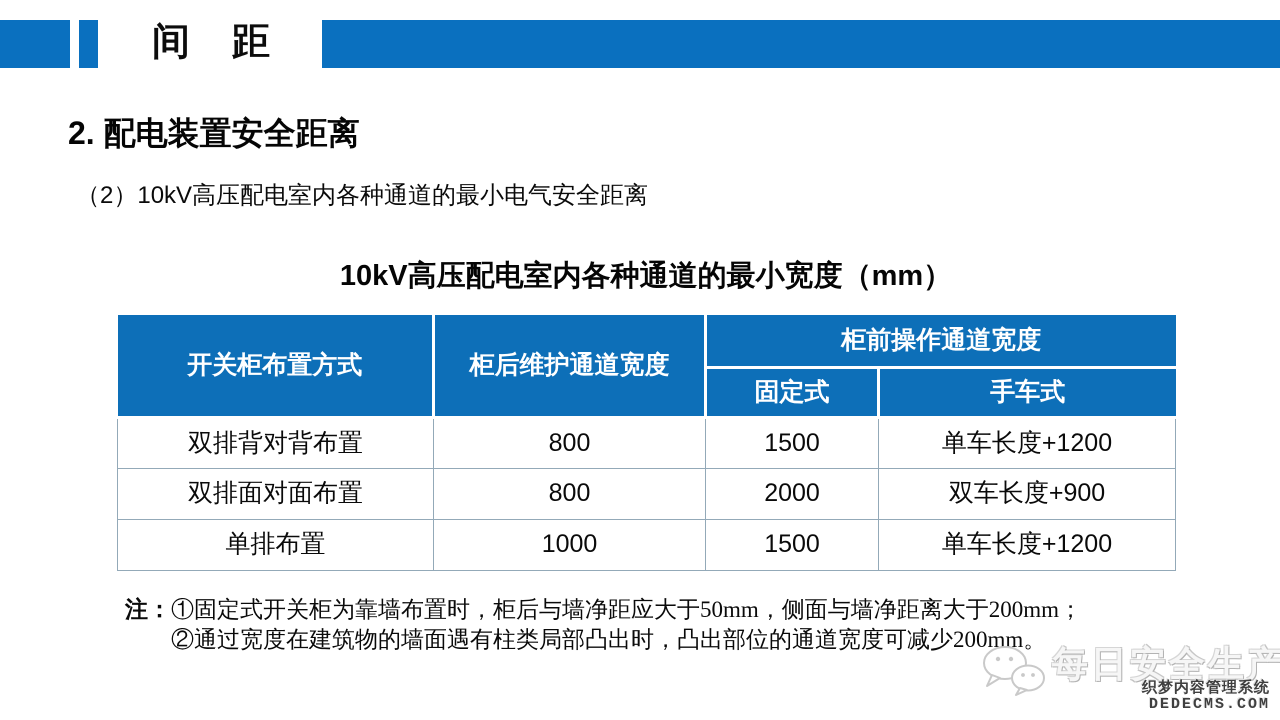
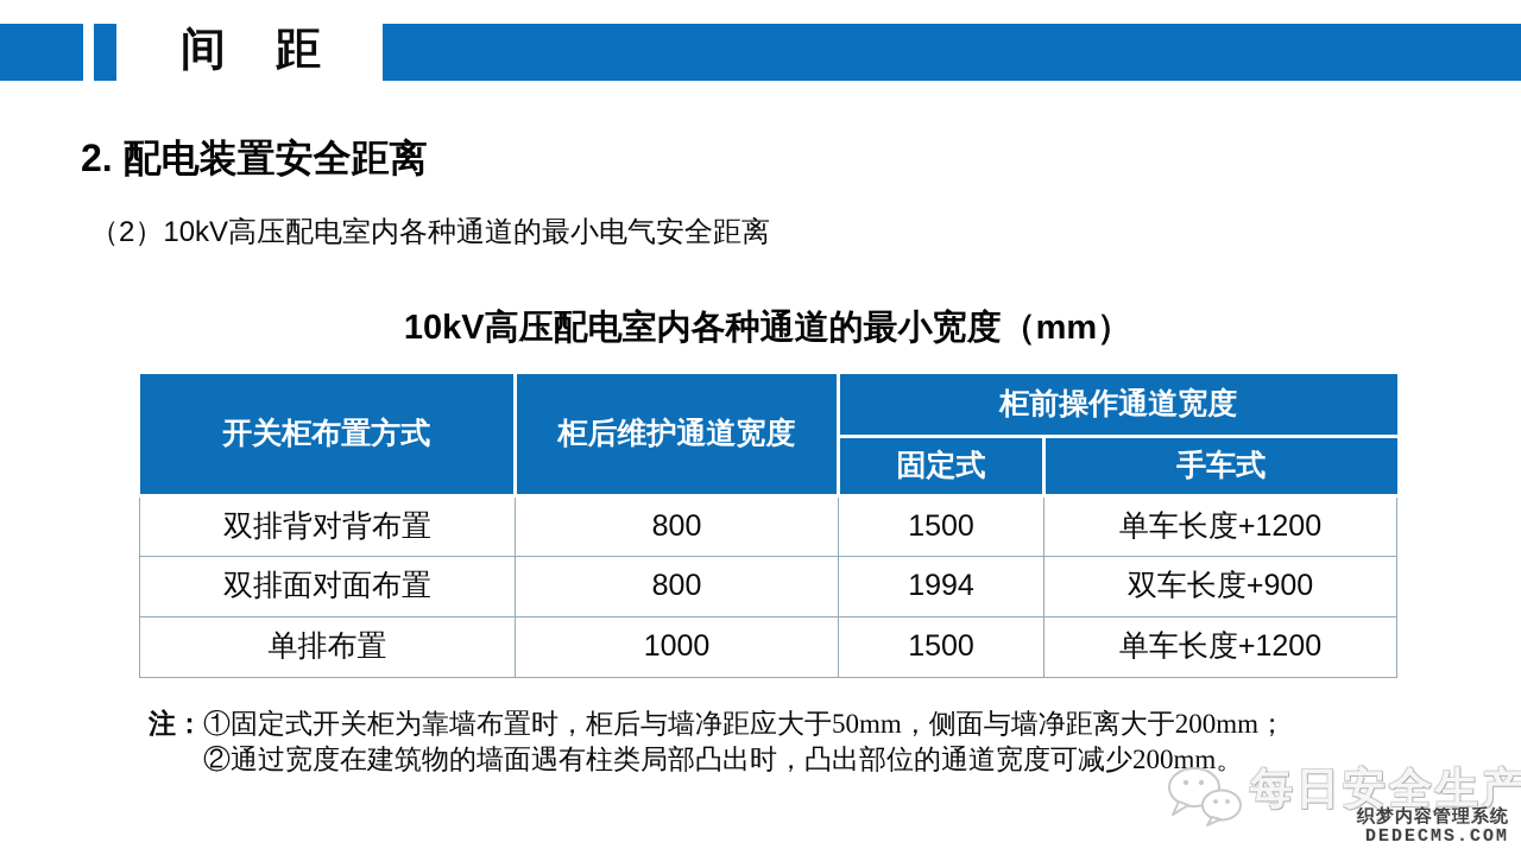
  间 距
  2. 配电装置安全距离
  （2）10kV高压配电室内各种通道的最小电气安全距离
  10kV高压配电室内各种通道的最小宽度（mm）
  开关柜布置方式	柜后维护通道宽度	柜前操作通道宽度
  固定式	手车式
  双排背对背布置	800	1500	单车长度+1200
- 双排面对面布置	800	2000	双车长度+900
+ 双排面对面布置	800	1994	双车长度+900
  单排布置	1000	1500	单车长度+1200
  注：
  ①固定式开关柜为靠墙布置时，柜后与墙净距应大于50mm，侧面与墙净距离大于200mm；
  ②通过宽度在建筑物的墙面遇有柱类局部凸出时，凸出部位的通道宽度可减少200mm。
  每日安全生产
  织梦内容管理系统
  DEDECMS.COM
